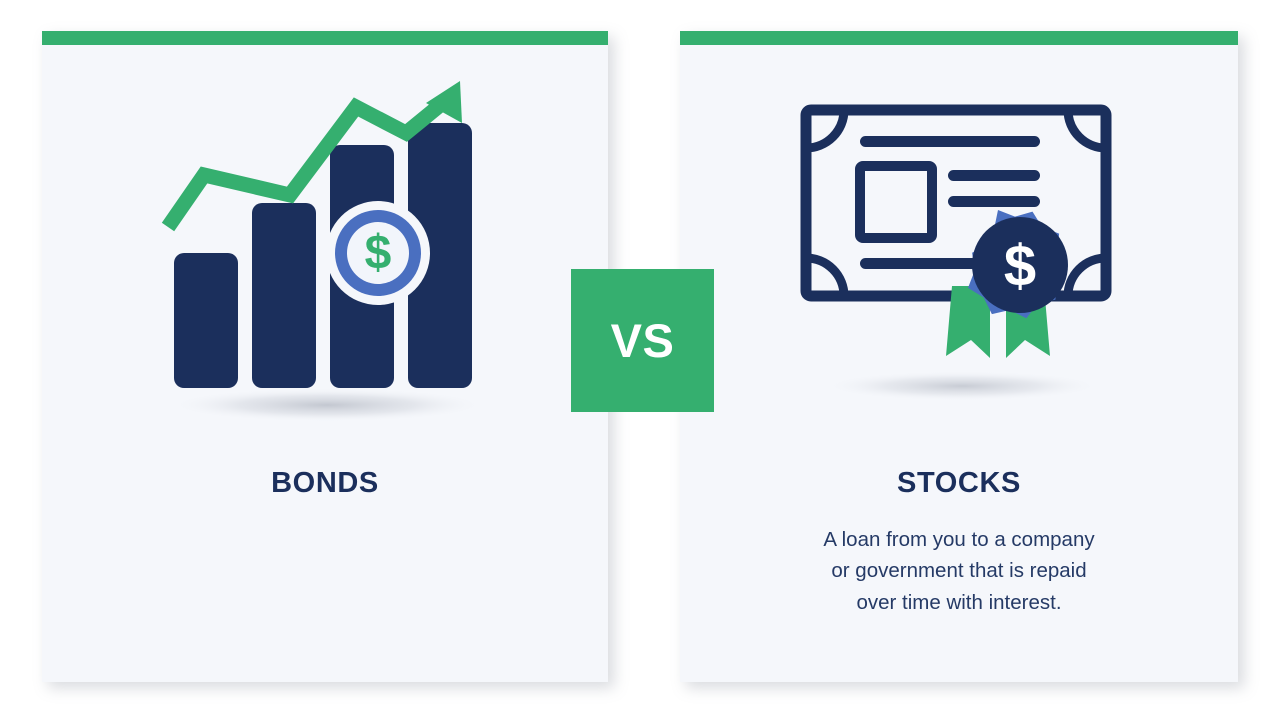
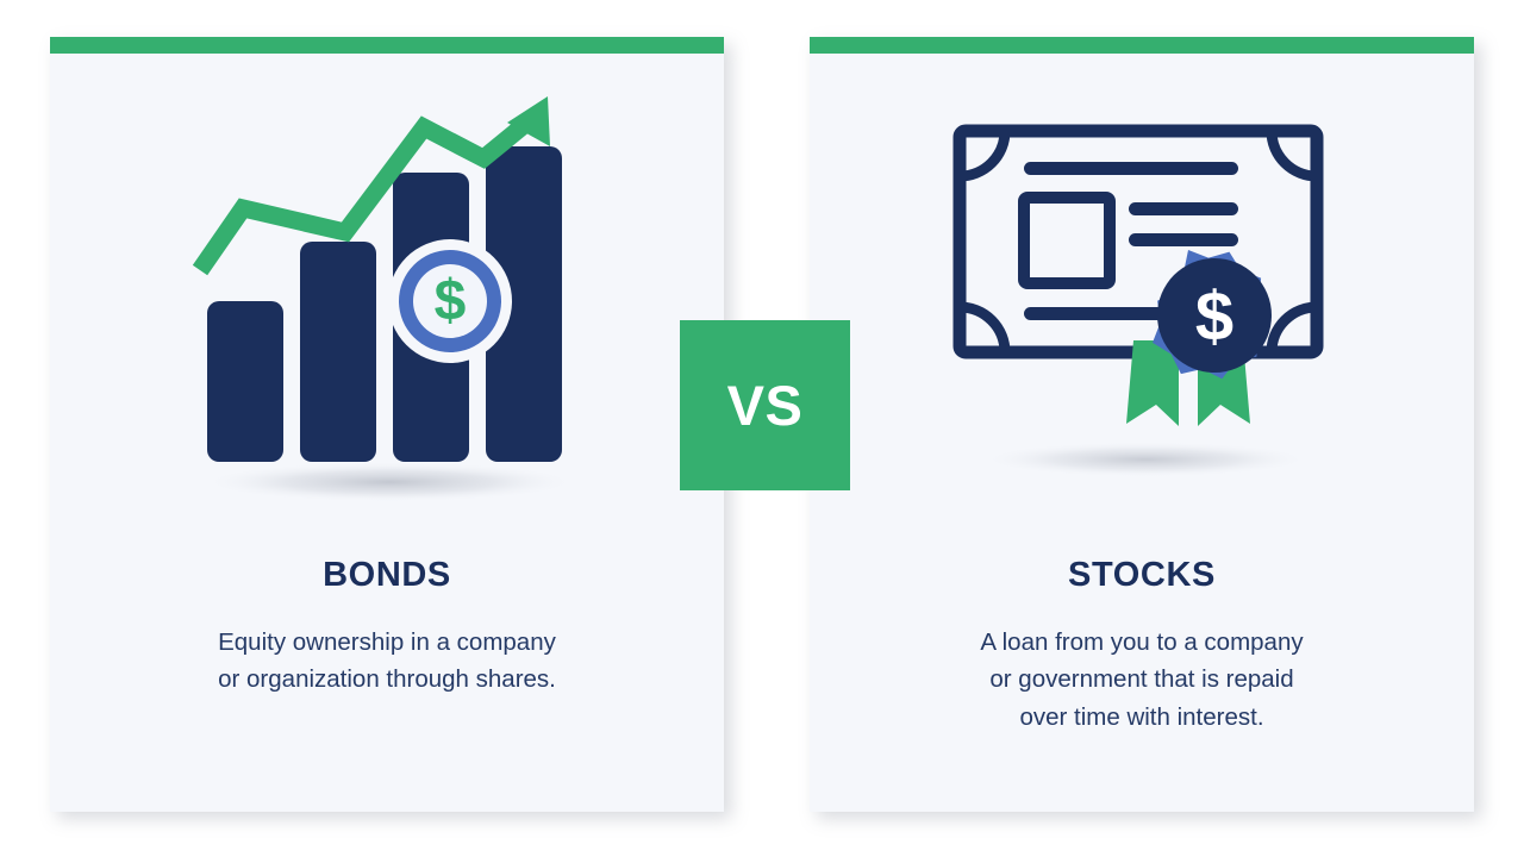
  $
  BONDS
+ Equity ownership in a company
+ or organization through shares.
  $
  STOCKS
  A loan from you to a company
  or government that is repaid
  over time with interest.
  VS
